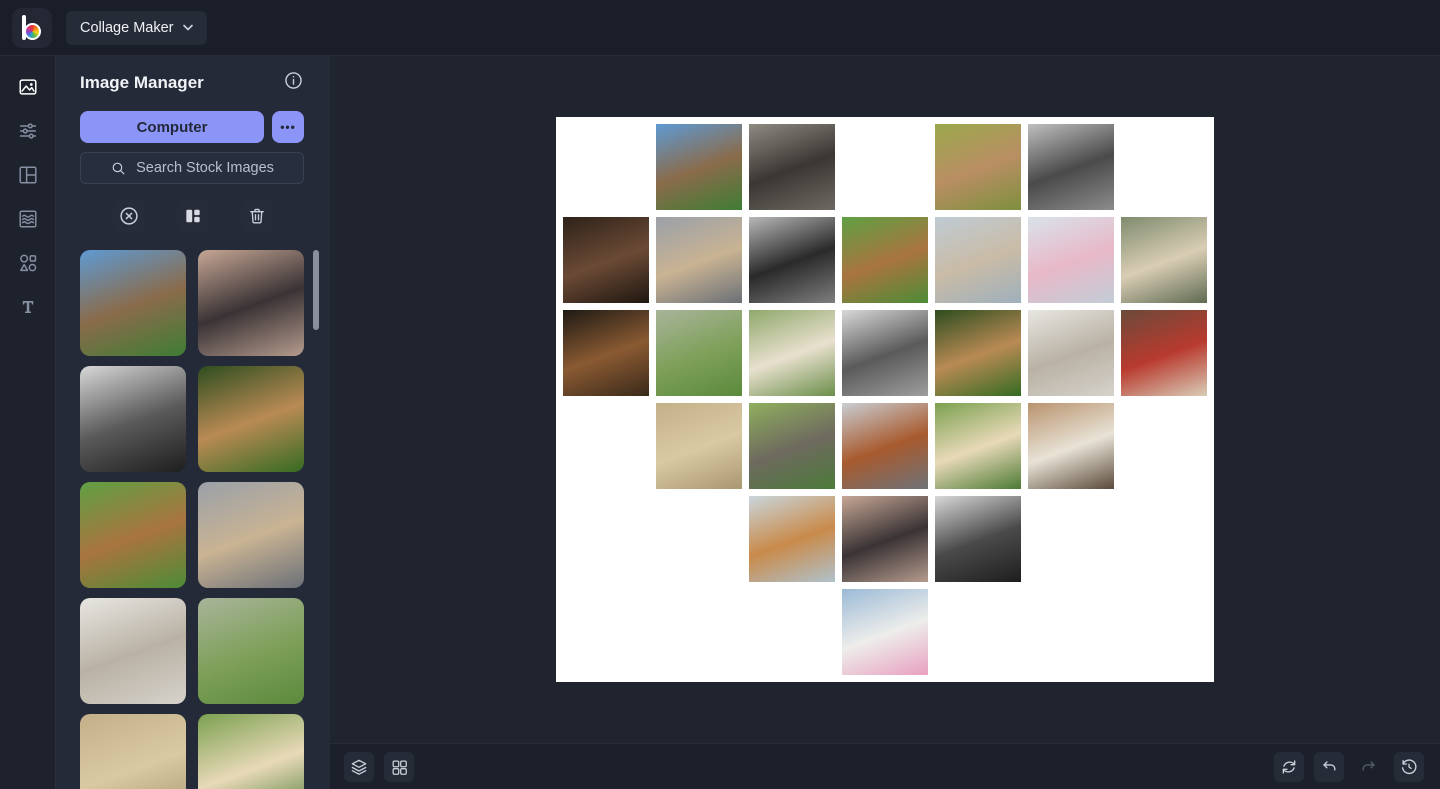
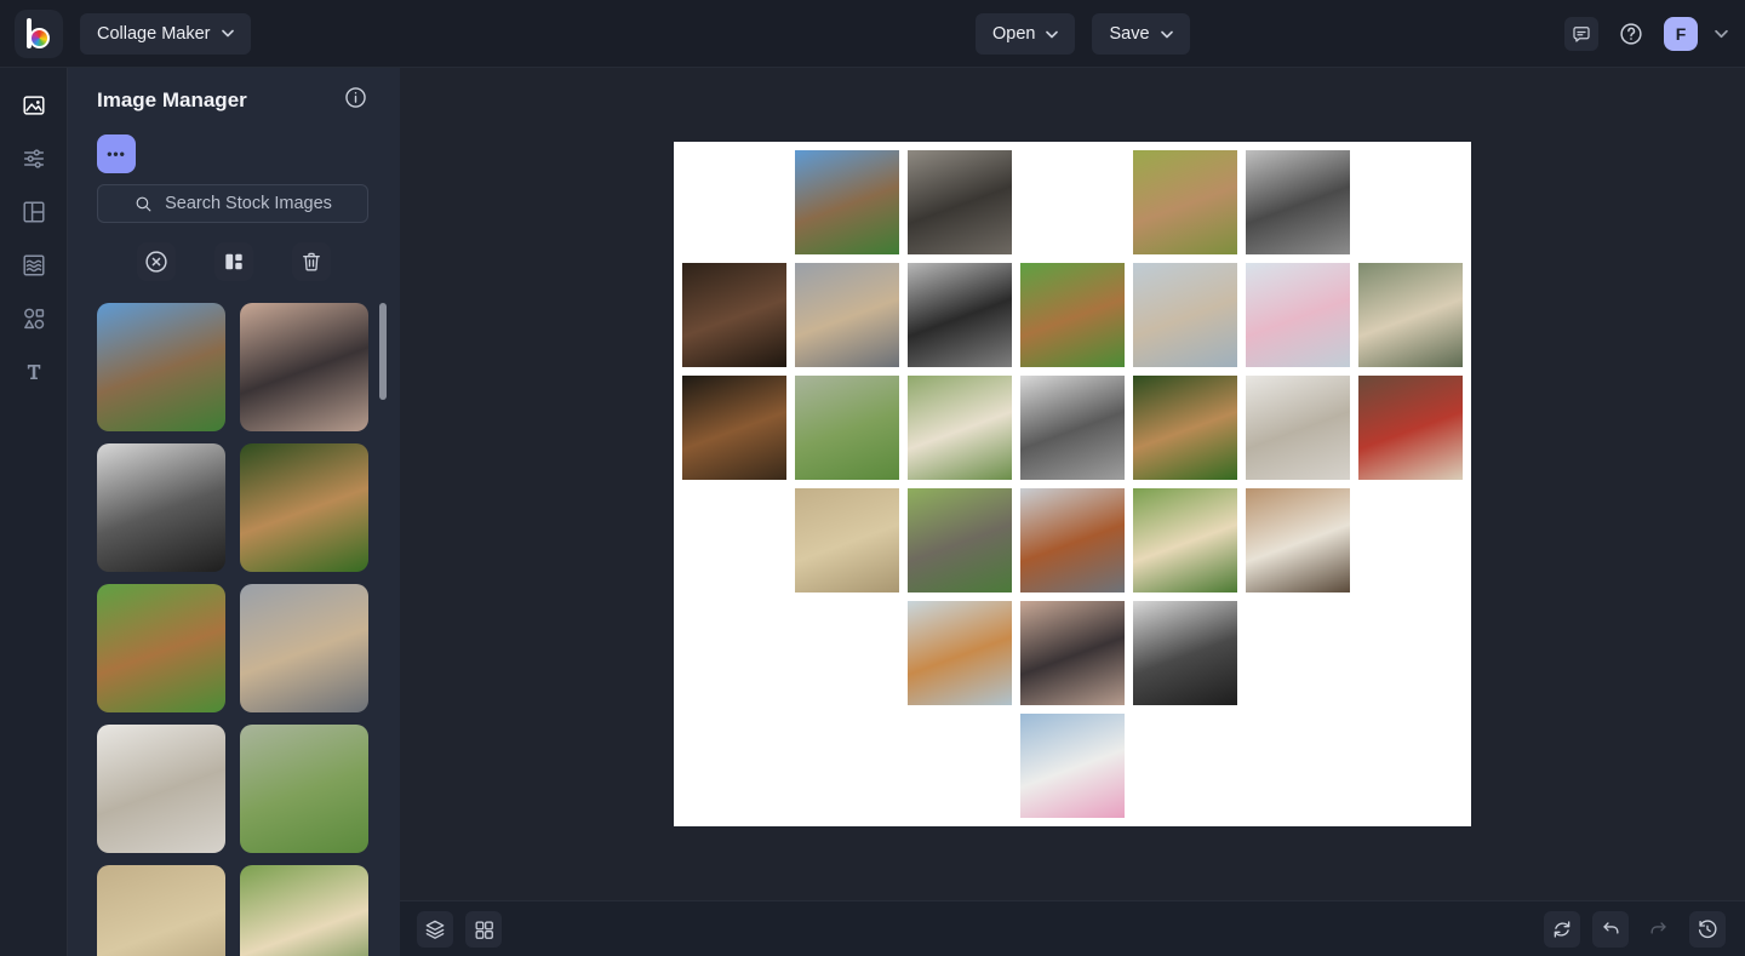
  Collage Maker
+ Open
+ Save
+ F
  T
  Image Manager
- Computer
  •••
  Search Stock Images
